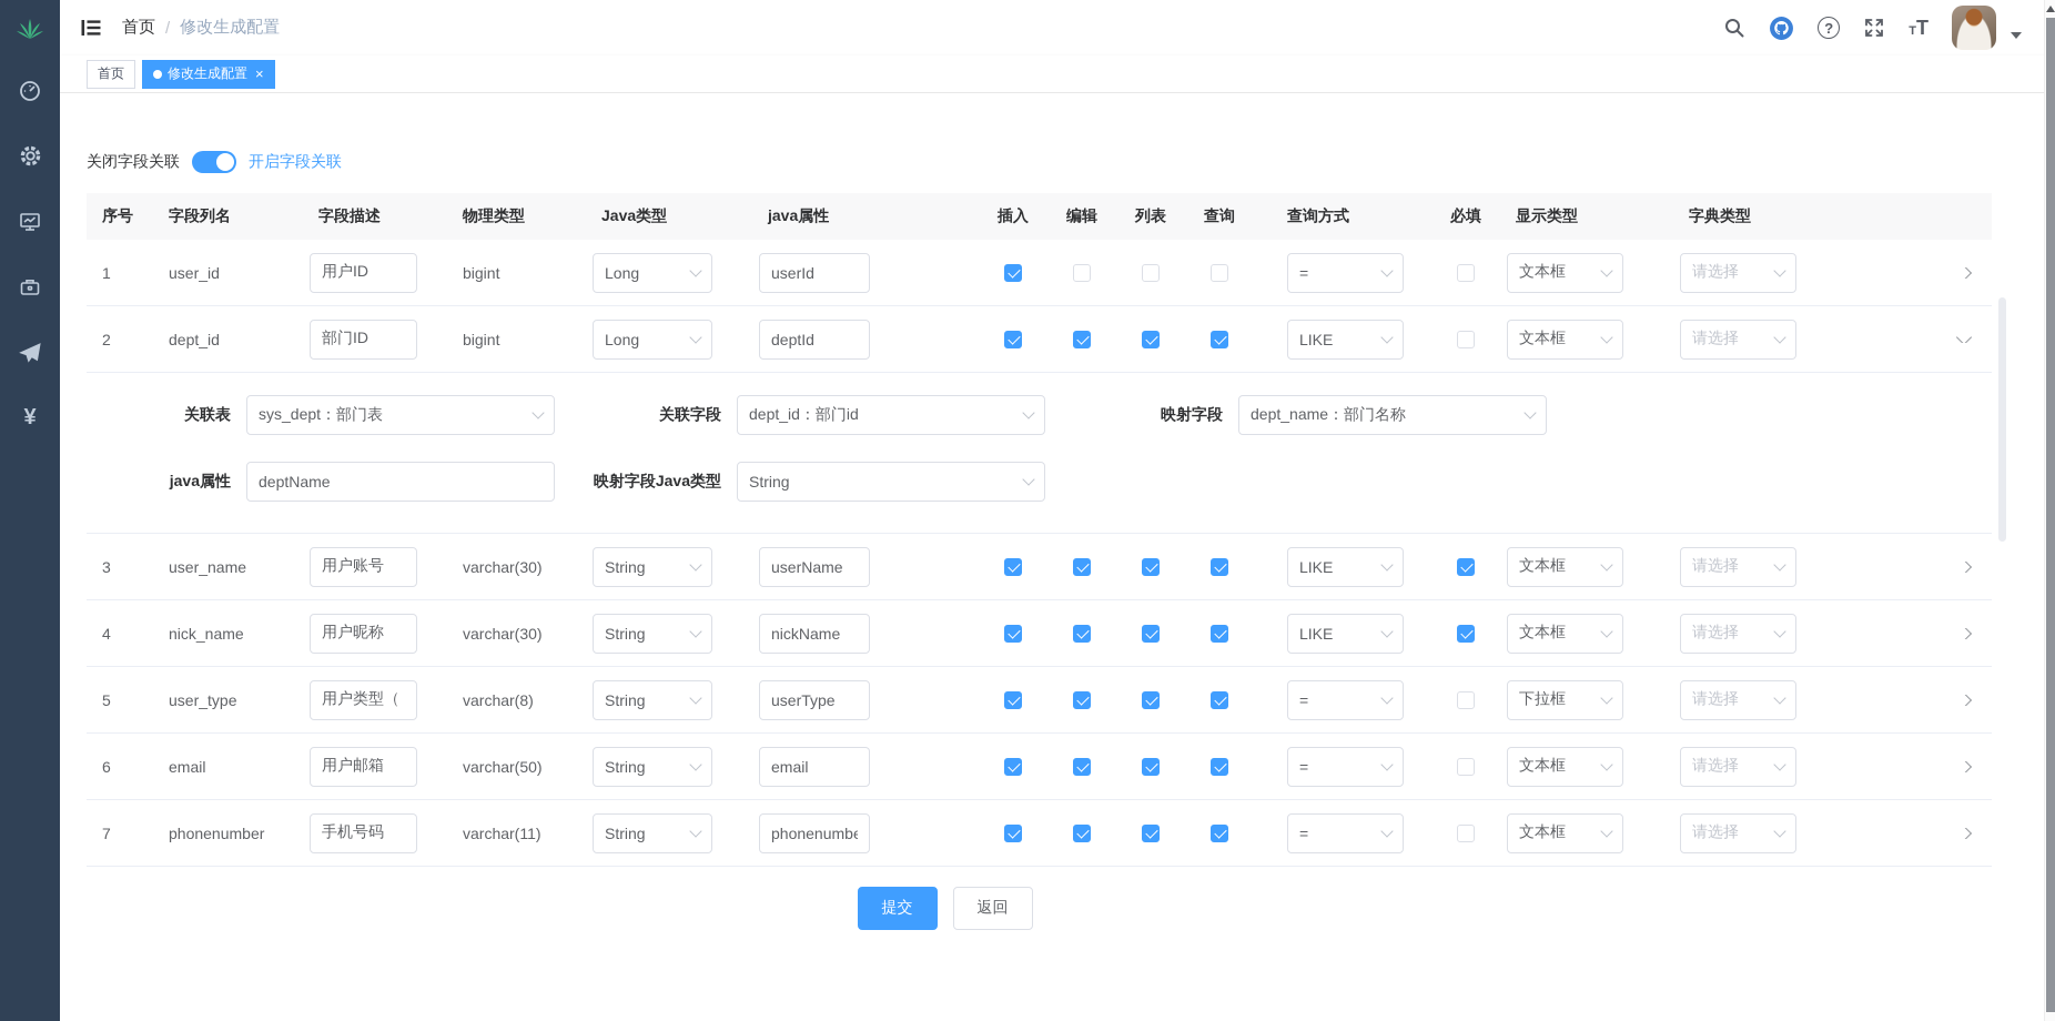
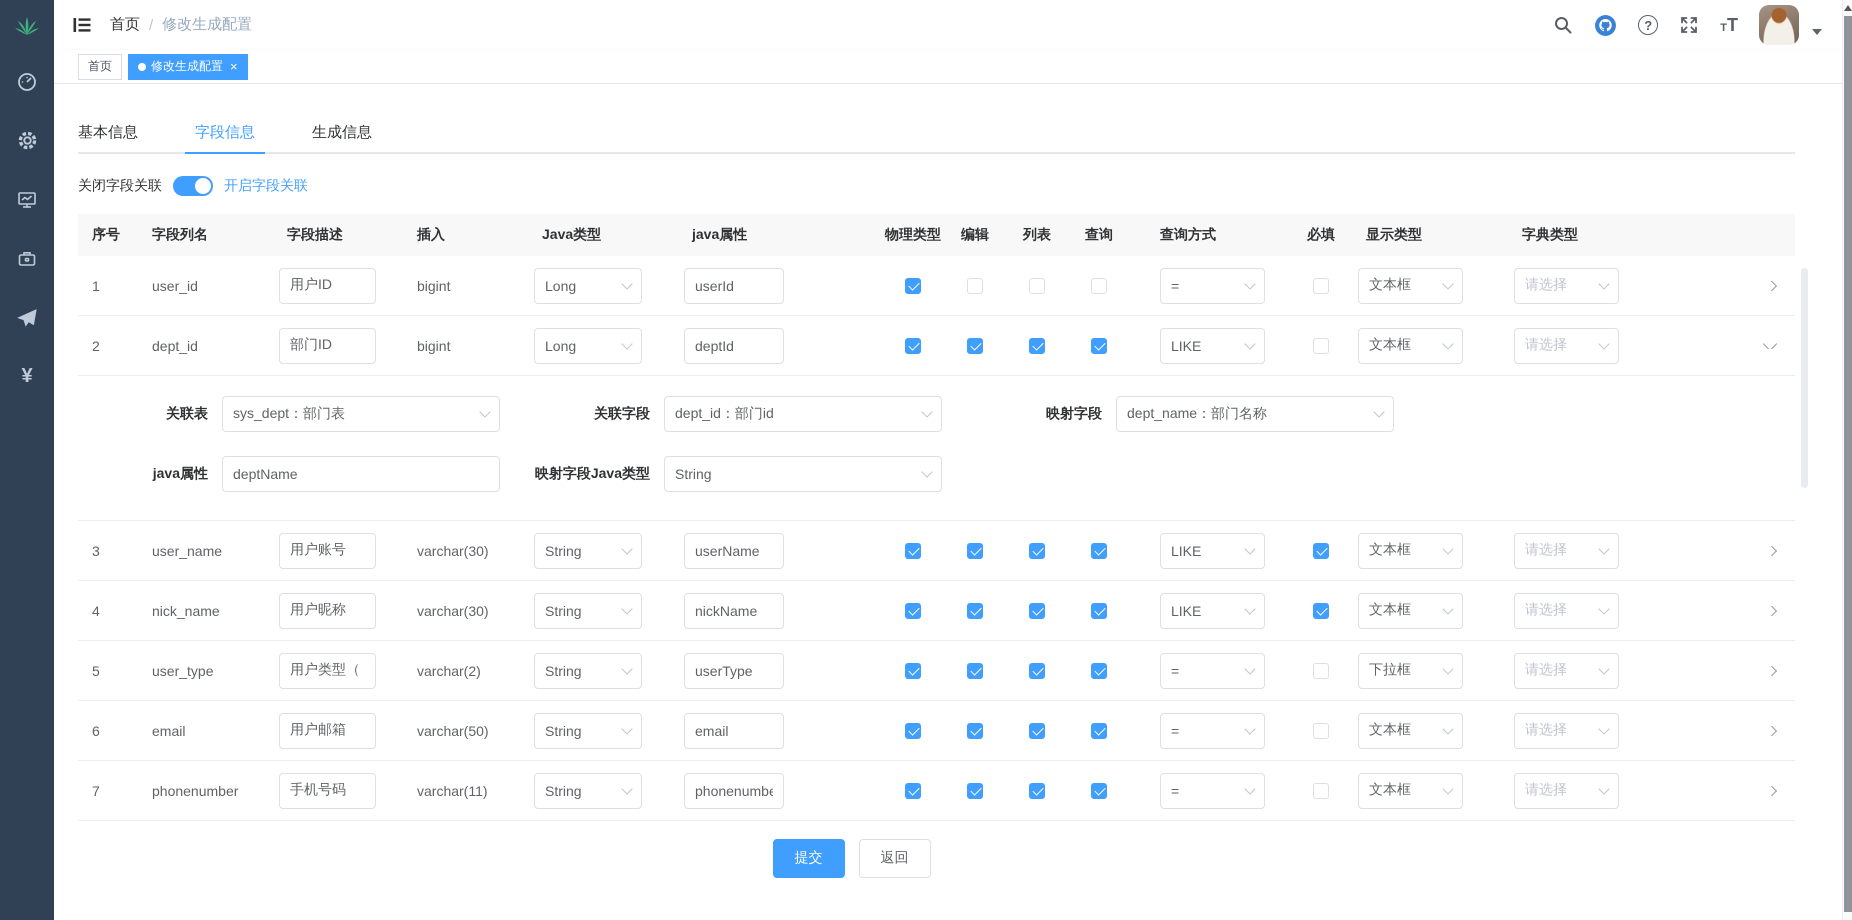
  ¥
  首页
  /
  修改生成配置
  ?
  T
  T
  首页
  修改生成配置
  ×
+ 基本信息
+ 字段信息
+ 生成信息
  关闭字段关联
  开启字段关联
  序号
  字段列名
  字段描述
- 物理类型
+ 插入
  Java类型
  java属性
- 插入
+ 物理类型
  编辑
  列表
  查询
  查询方式
  必填
  显示类型
  字典类型
  1
  user_id
  用户ID
  bigint
  Long
  userId
  =
  文本框
  请选择
  2
  dept_id
  部门ID
  bigint
  Long
  deptId
  LIKE
  文本框
  请选择
  关联表
  sys_dept：部门表
  关联字段
  dept_id：部门id
  映射字段
  dept_name：部门名称
  java属性
  deptName
  映射字段Java类型
  String
  3
  user_name
  用户账号
  varchar(30)
  String
  userName
  LIKE
  文本框
  请选择
  4
  nick_name
  用户昵称
  varchar(30)
  String
  nickName
  LIKE
  文本框
  请选择
  5
  user_type
  用户类型（
- varchar(8)
+ varchar(2)
  String
  userType
  =
  下拉框
  请选择
  6
  email
  用户邮箱
  varchar(50)
  String
  email
  =
  文本框
  请选择
  7
  phonenumber
  手机号码
  varchar(11)
  String
  phonenumbe
  =
  文本框
  请选择
  提交
  返回
